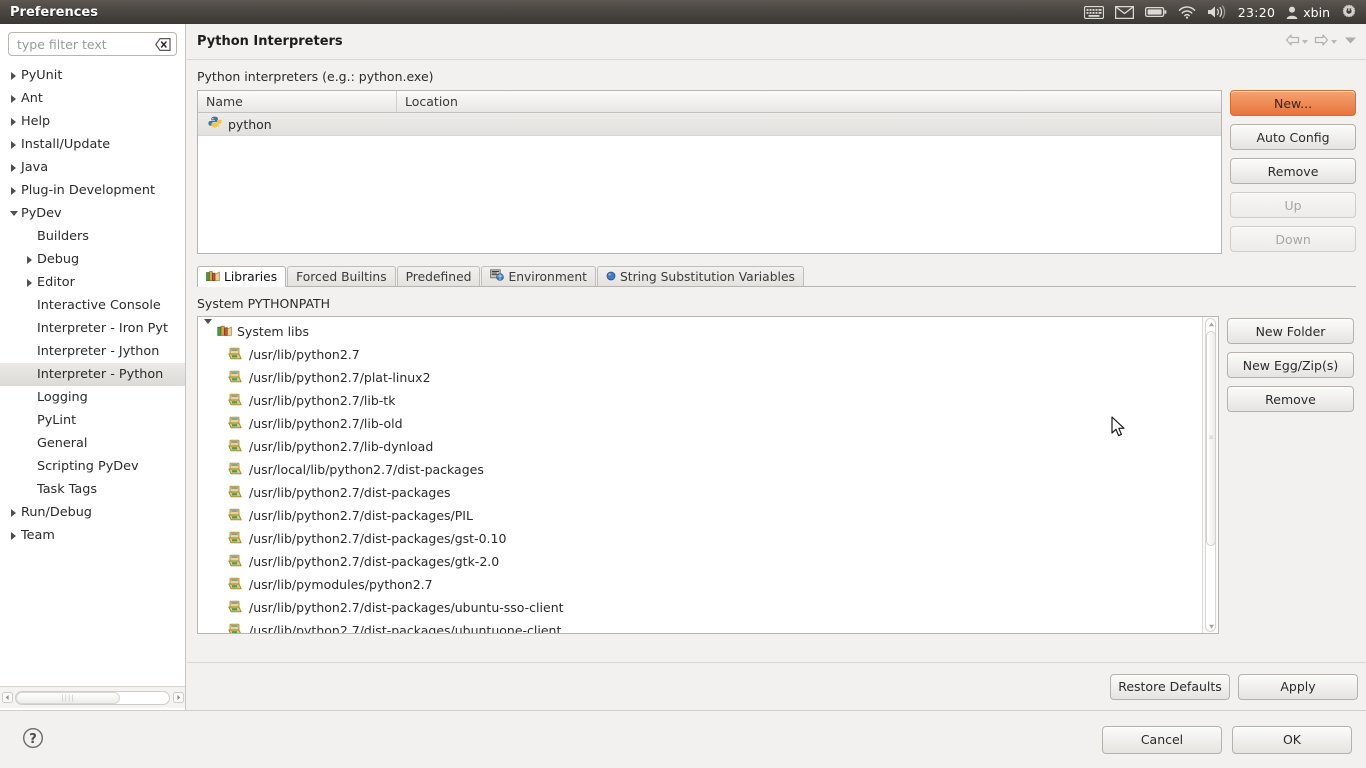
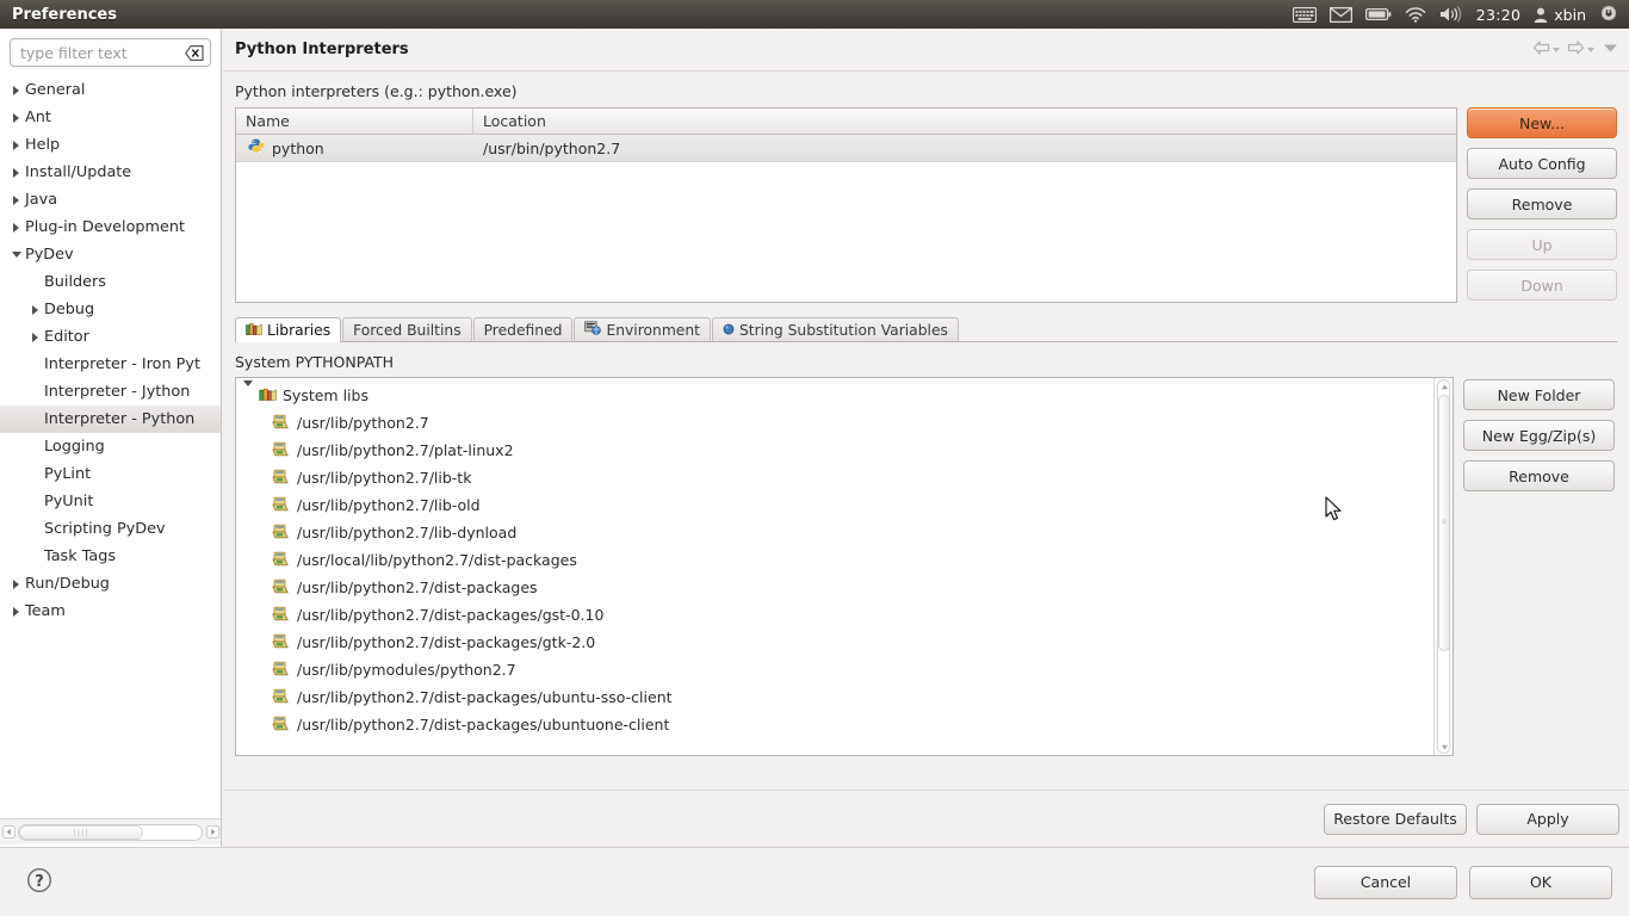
  Preferences
  23:20
  xbin
  type filter text
- PyUnit
+ General
  Ant
  Help
  Install/Update
  Java
  Plug-in Development
  PyDev
  Builders
  Debug
  Editor
- Interactive Console
  Interpreter - Iron Pyt
  Interpreter - Jython
  Interpreter - Python
  Logging
  PyLint
- General
+ PyUnit
  Scripting PyDev
  Task Tags
  Run/Debug
  Team
  ||||
  Python Interpreters
  Python interpreters (e.g.: python.exe)
  Name
  Location
  python
+ /usr/bin/python2.7
  New...
  Auto Config
  Remove
  Up
  Down
  Libraries
  Forced Builtins
  Predefined
  Environment
  String Substitution Variables
  System PYTHONPATH
  System libs
  /usr/lib/python2.7
  /usr/lib/python2.7/plat-linux2
  /usr/lib/python2.7/lib-tk
  /usr/lib/python2.7/lib-old
  /usr/lib/python2.7/lib-dynload
  /usr/local/lib/python2.7/dist-packages
  /usr/lib/python2.7/dist-packages
- /usr/lib/python2.7/dist-packages/PIL
  /usr/lib/python2.7/dist-packages/gst-0.10
  /usr/lib/python2.7/dist-packages/gtk-2.0
  /usr/lib/pymodules/python2.7
  /usr/lib/python2.7/dist-packages/ubuntu-sso-client
  /usr/lib/python2.7/dist-packages/ubuntuone-client
  New Folder
  New Egg/Zip(s)
  Remove
  Restore Defaults
  Apply
  ?
  Cancel
  OK
